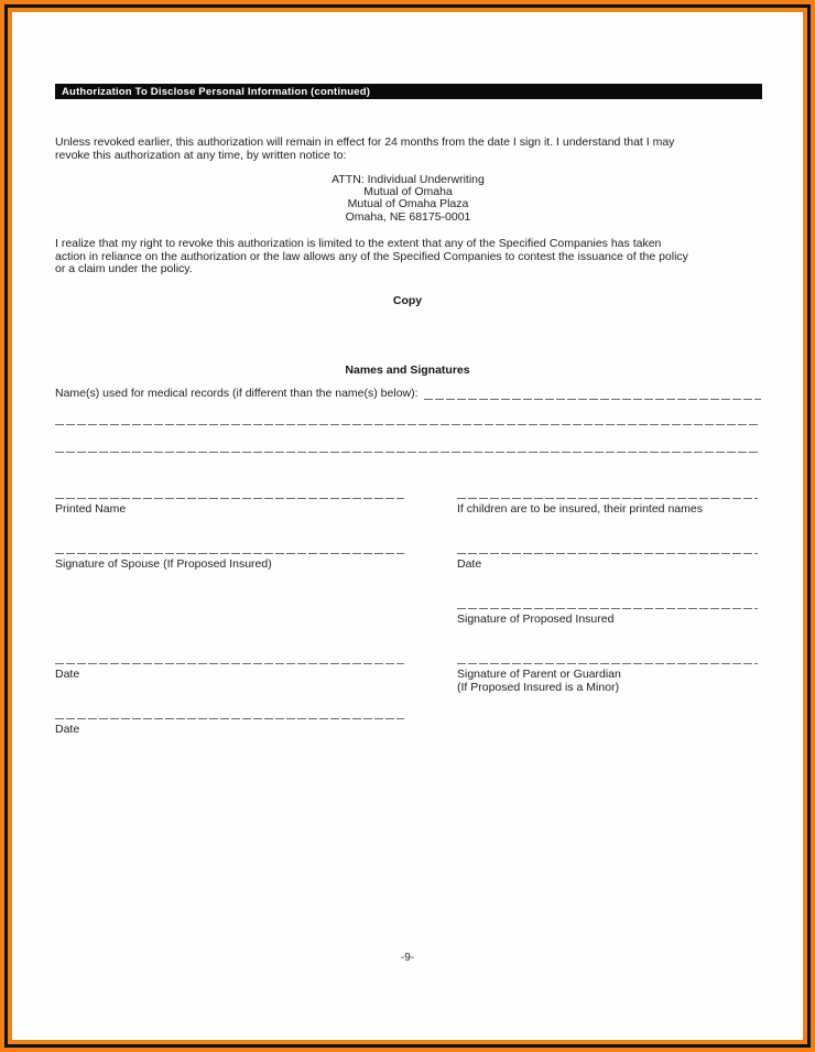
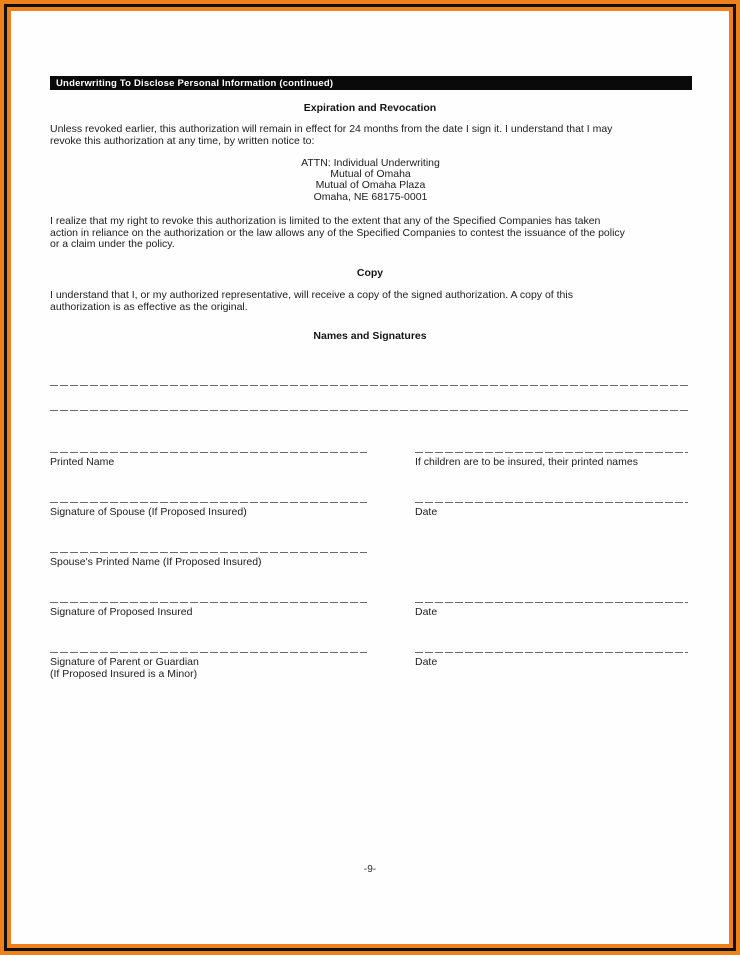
- Authorization To Disclose Personal Information (continued)
+ Underwriting To Disclose Personal Information (continued)
+ Expiration and Revocation
  Unless revoked earlier, this authorization will remain in effect for 24 months from the date I sign it. I understand that I may
  revoke this authorization at any time, by written notice to:
  ATTN: Individual Underwriting
  Mutual of Omaha
  Mutual of Omaha Plaza
  Omaha, NE 68175-0001
  I realize that my right to revoke this authorization is limited to the extent that any of the Specified Companies has taken
  action in reliance on the authorization or the law allows any of the Specified Companies to contest the issuance of the policy
  or a claim under the policy.
  Copy
+ I understand that I, or my authorized representative, will receive a copy of the signed authorization. A copy of this
+ authorization is as effective as the original.
  Names and Signatures
- Name(s) used for medical records (if different than the name(s) below):
  Printed Name
  If children are to be insured, their printed names
  Signature of Spouse (If Proposed Insured)
  Date
+ Spouse's Printed Name (If Proposed Insured)
  Signature of Proposed Insured
  Date
  Signature of Parent or Guardian
  (If Proposed Insured is a Minor)
  Date
  -9-
